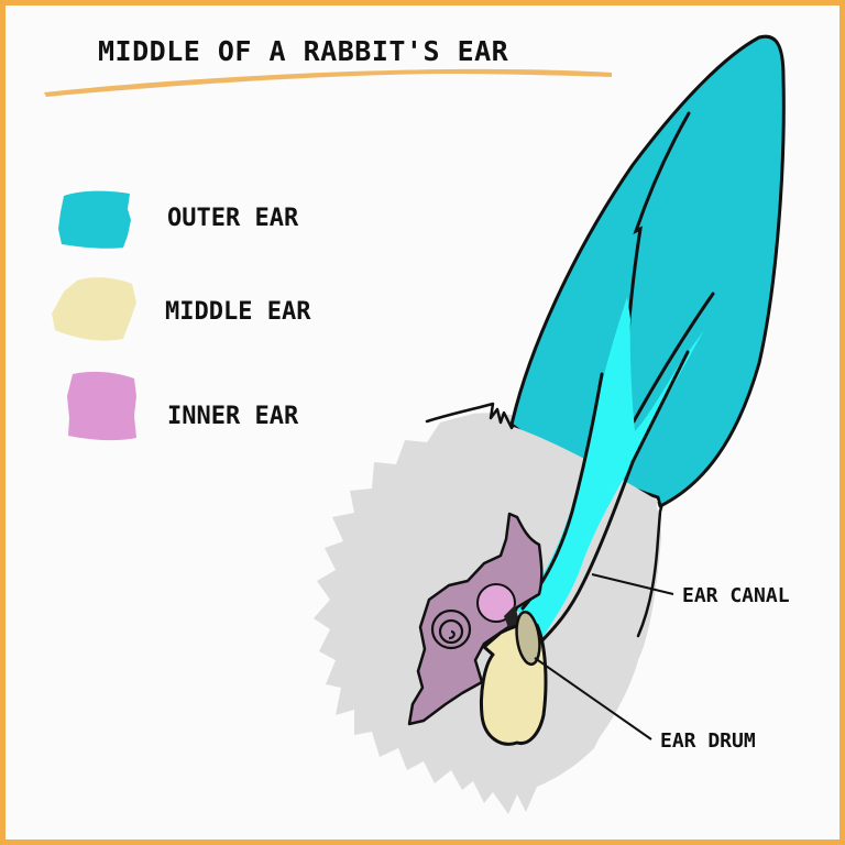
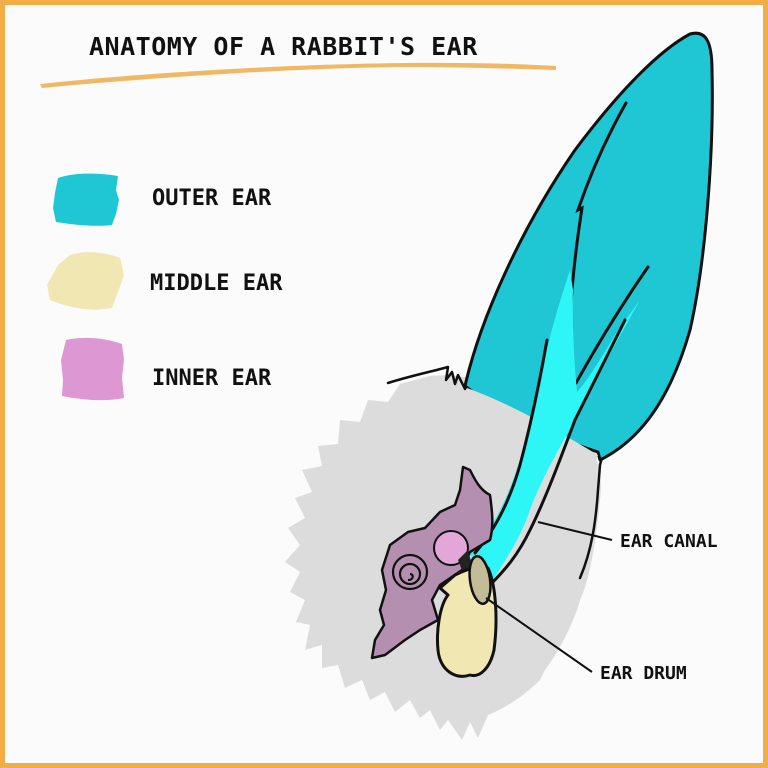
- MIDDLE OF A RABBIT'S EAR
+ ANATOMY OF A RABBIT'S EAR
  OUTER EAR
  MIDDLE EAR
  INNER EAR
  EAR CANAL
  EAR DRUM
